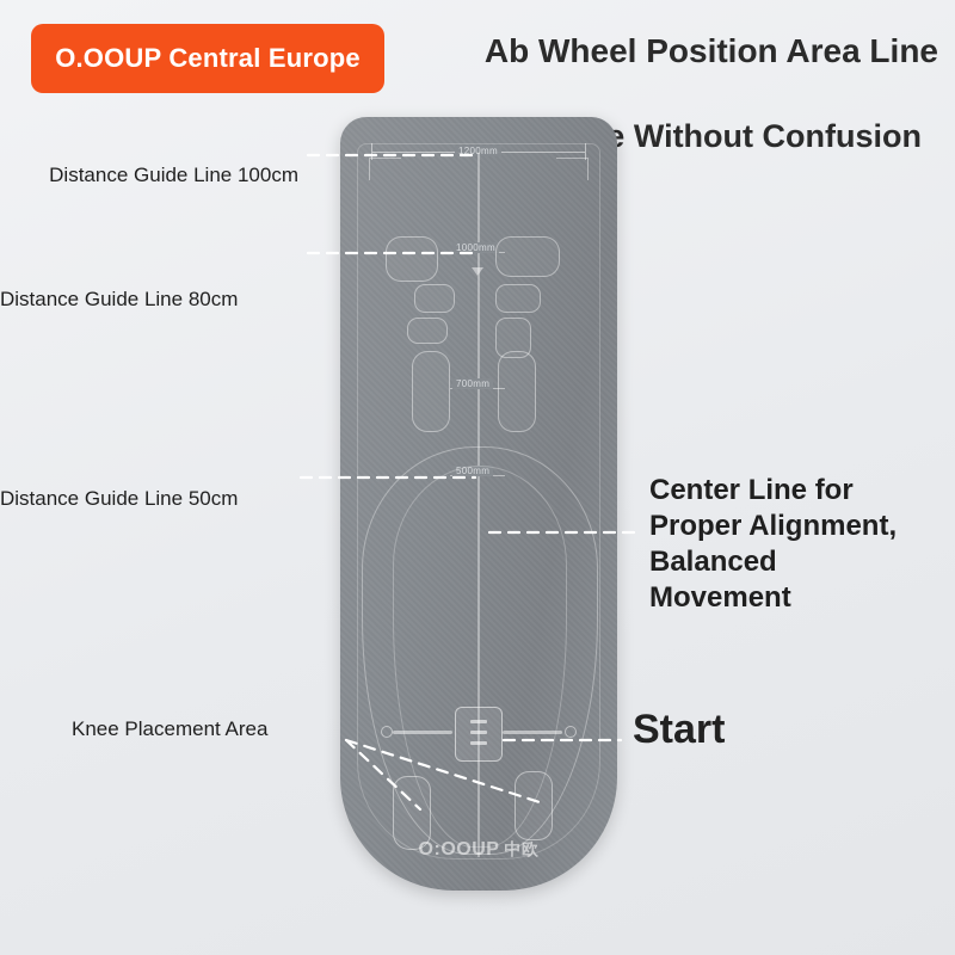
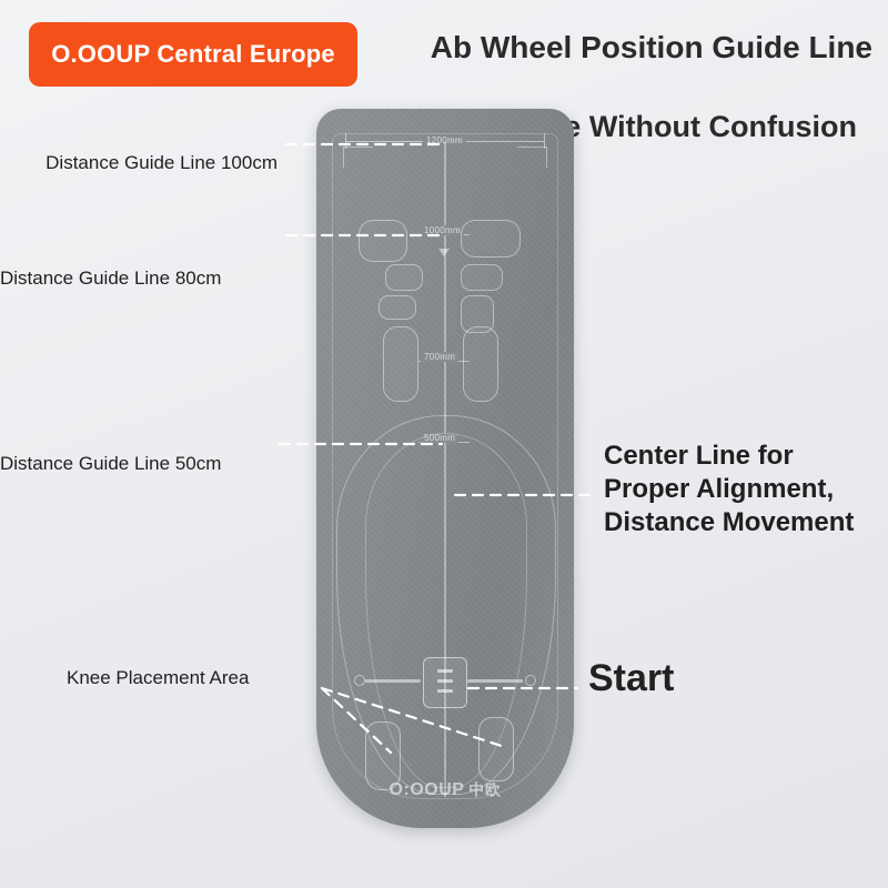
  O.OOUP Central Europe
- Ab Wheel Position Area Line
+ Ab Wheel Position Guide Line
  1200mm
  1000mm
  700mm
  500mm
  O:OOUP 中欧
  Distance Guide Line 100cm
  Distance Guide Line 80cm
  Distance Guide Line 50cm
  Knee Placement Area
- Center Line for Proper Alignment, Balanced Movement
+ Center Line for Proper Alignment, Distance Movement
  Start
